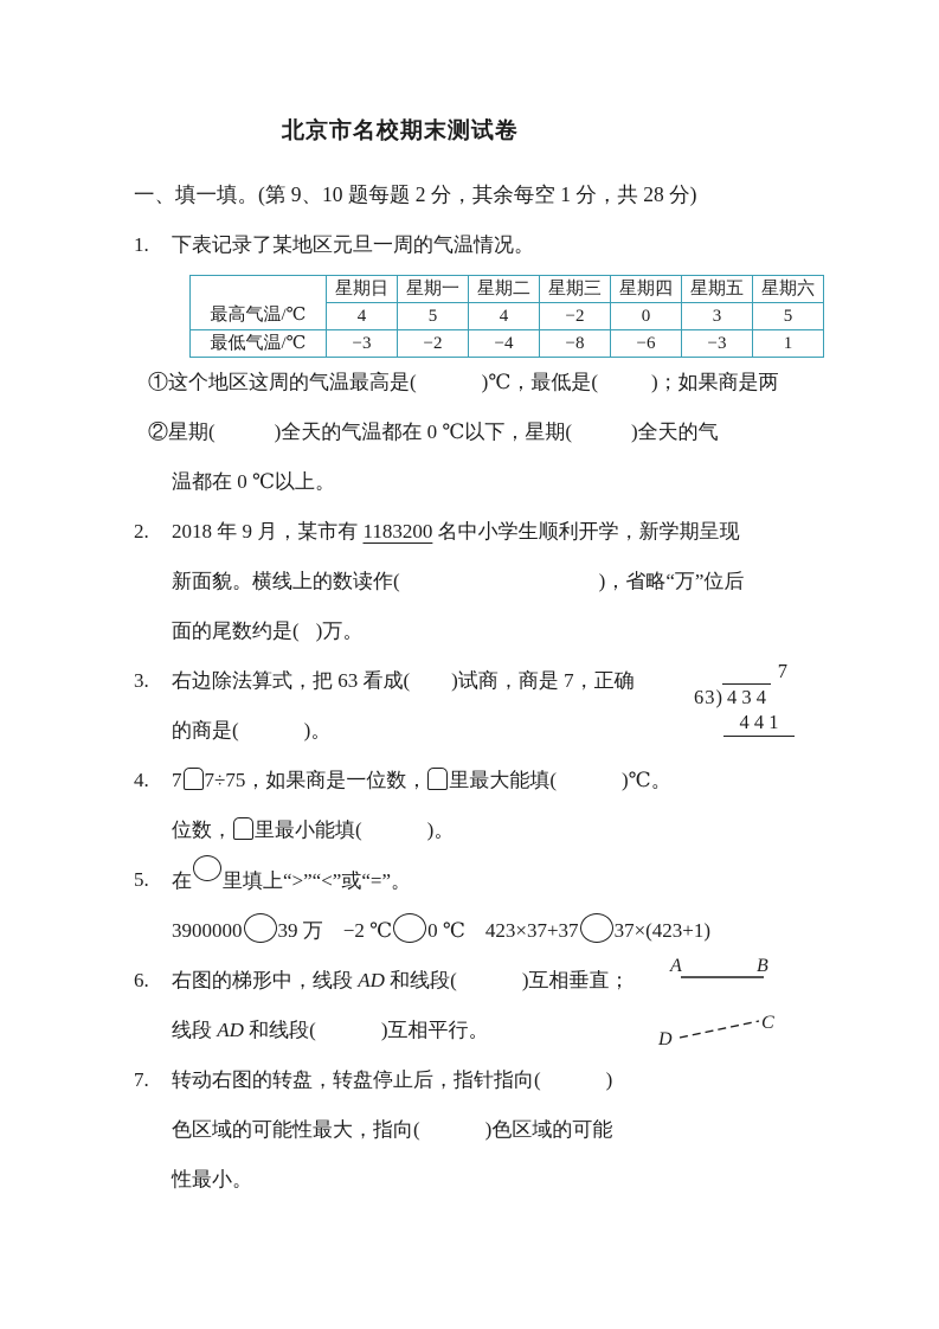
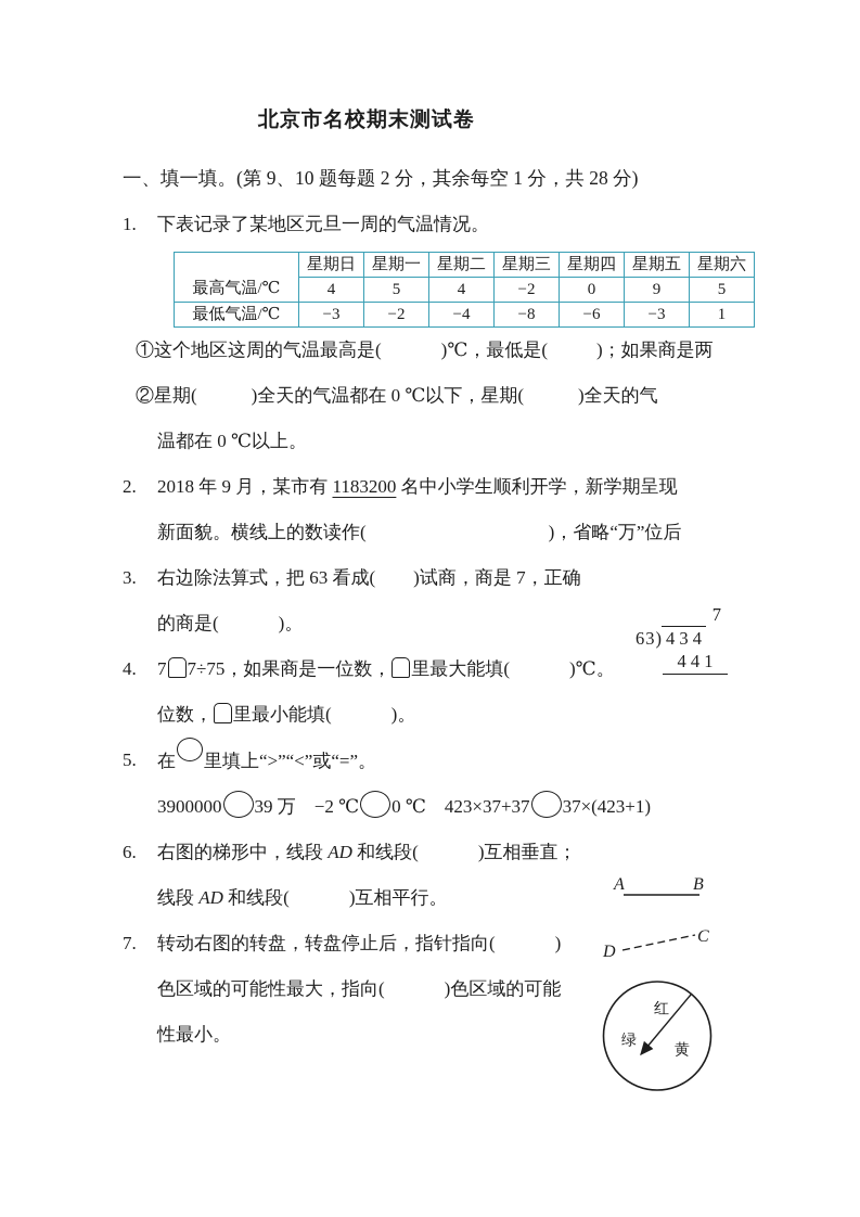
  北京市名校期末测试卷
  一、填一填。(第 9、10 题每题 2 分，其余每空 1 分，共 28 分)
  1.
  下表记录了某地区元旦一周的气温情况。
  最高气温/℃	星期日	星期一	星期二	星期三	星期四	星期五	星期六
- 4	5	4	−2	0	3	5
+ 4	5	4	−2	0	9	5
  最低气温/℃	−3	−2	−4	−8	−6	−3	1
  ①这个地区这周的气温最高是( )℃，最低是( )；如果商是两
  ②星期( )全天的气温都在 0 ℃以下，星期( )全天的气
  温都在 0 ℃以上。
  2.
  2018 年 9 月，某市有 1183200 名中小学生顺利开学，新学期呈现
  新面貌。横线上的数读作( )，省略“万”位后
- 面的尾数约是( )万。
  3.
  右边除法算式，把 63 看成( )试商，商是 7，正确
  的商是( )。
  4.
  7 7÷75，如果商是一位数， 里最大能填( )℃。
  位数， 里最小能填( )。
  5.
  在 里填上“>”“<”或“=”。
  3900000 39 万 −2 ℃ 0 ℃ 423×37+37 37×(423+1)
  6.
  右图的梯形中，线段 AD 和线段( )互相垂直；
  线段 AD 和线段( )互相平行。
  7.
  转动右图的转盘，转盘停止后，指针指向( )
  色区域的可能性最大，指向( )色区域的可能
  性最小。
  7
  63) 4 3 4
  4 4 1
  A
  B
  D
  C
+ 红
+ 绿
+ 黄
